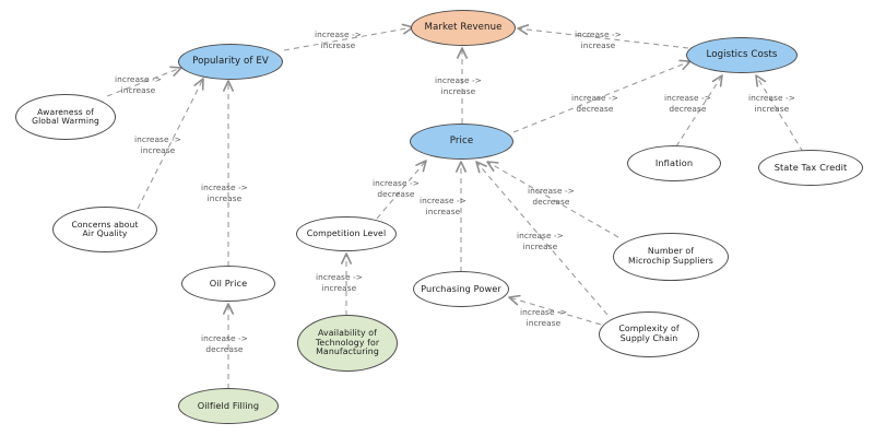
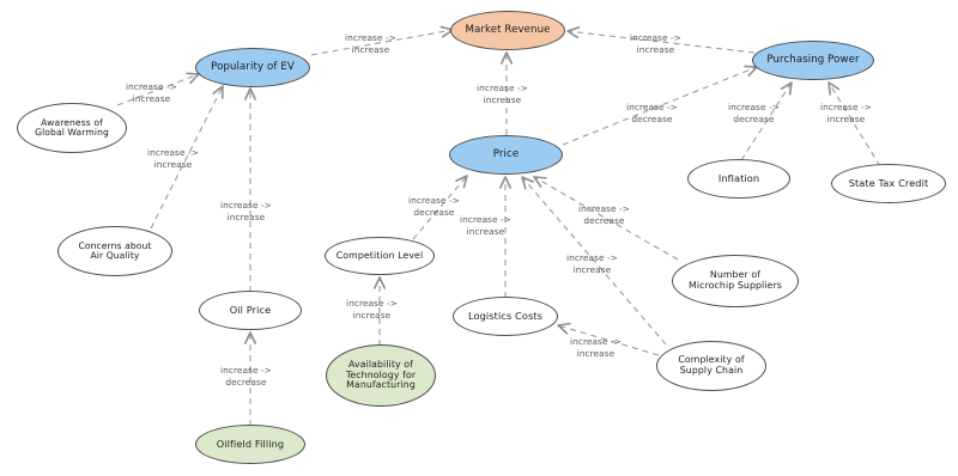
  Awareness of
  Global Warming
  Concerns about
  Air Quality
  Popularity of EV
  Market Revenue
- Logistics Costs
+ Purchasing Power
  Price
  Inflation
  State Tax Credit
  Oil Price
  Competition Level
- Purchasing Power
+ Logistics Costs
  Number of
  Microchip Suppliers
  Complexity of
  Supply Chain
  Availability of
  Technology for
  Manufacturing
  Oilfield Filling
  increase ->
  increase
  increase ->
  increase
  increase ->
  increase
  increase ->
  increase
  increase ->
  decrease
  increase ->
  increase
  increase ->
  increase
  increase ->
  decrease
  increase ->
  decrease
  increase ->
  increase
  increase ->
  decrease
  increase ->
  increase
  increase ->
  decrease
  increase ->
  increase
  increase ->
  increase
  increase ->
  increase
